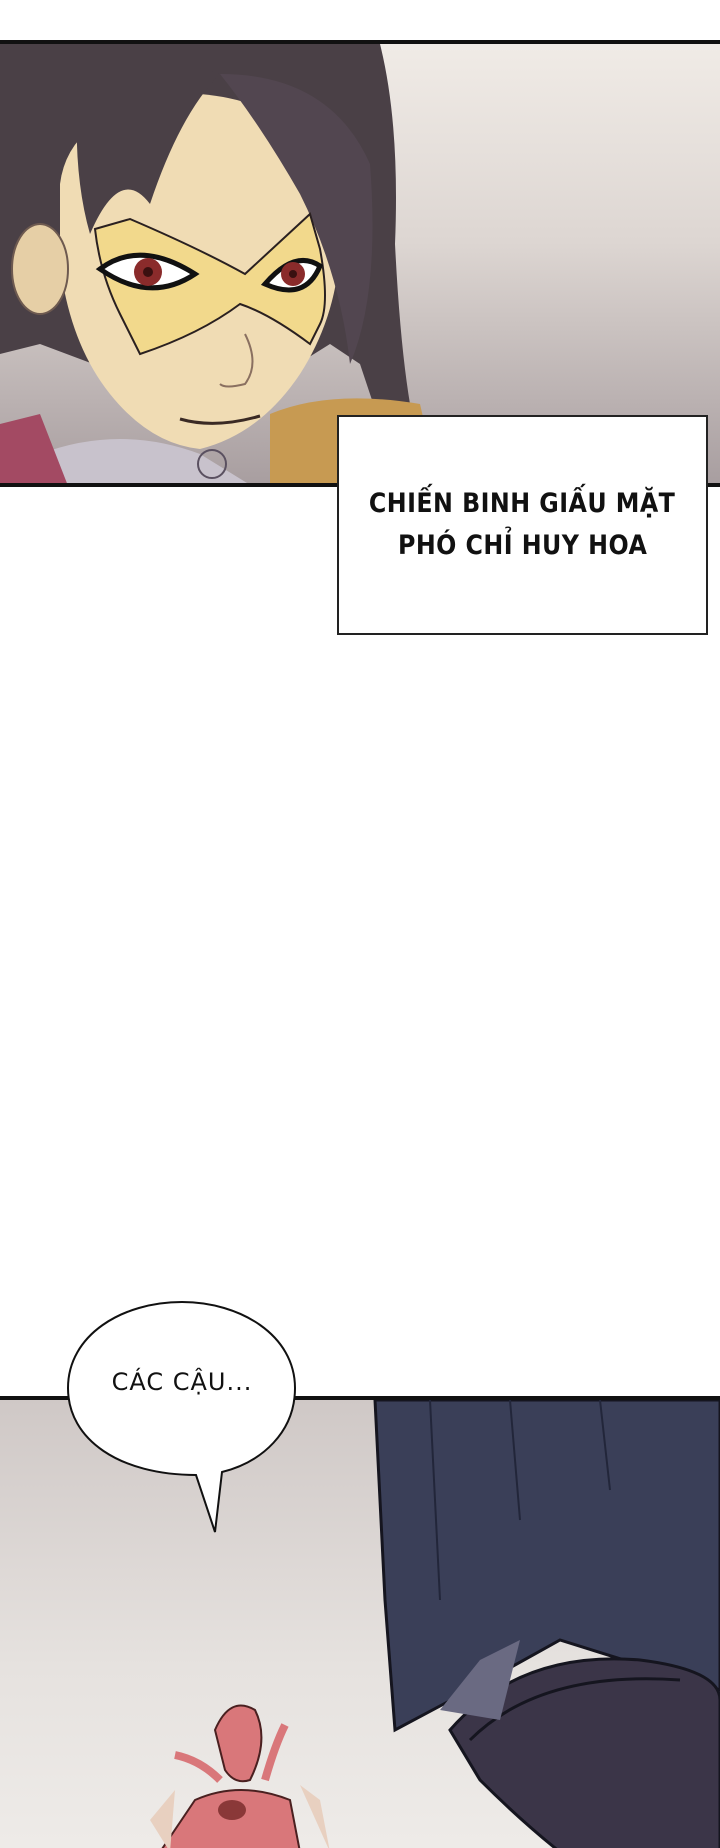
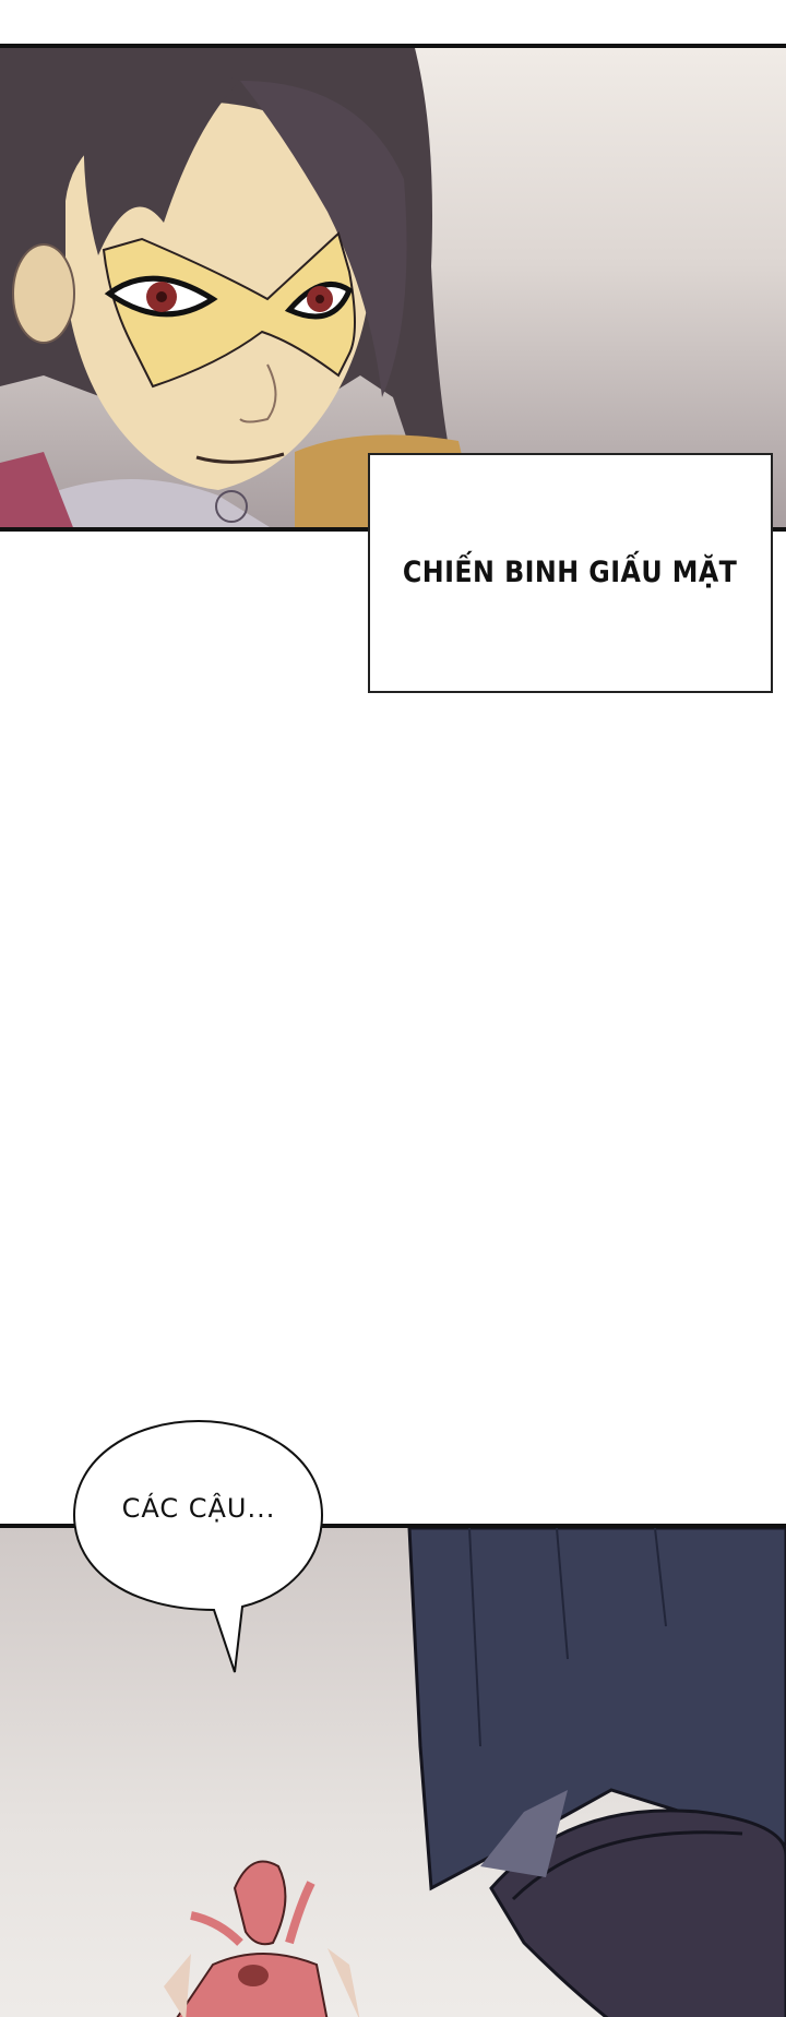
  CHIẾN BINH GIẤU MẶT
- PHÓ CHỈ HUY HOA
  CÁC CẬU...
